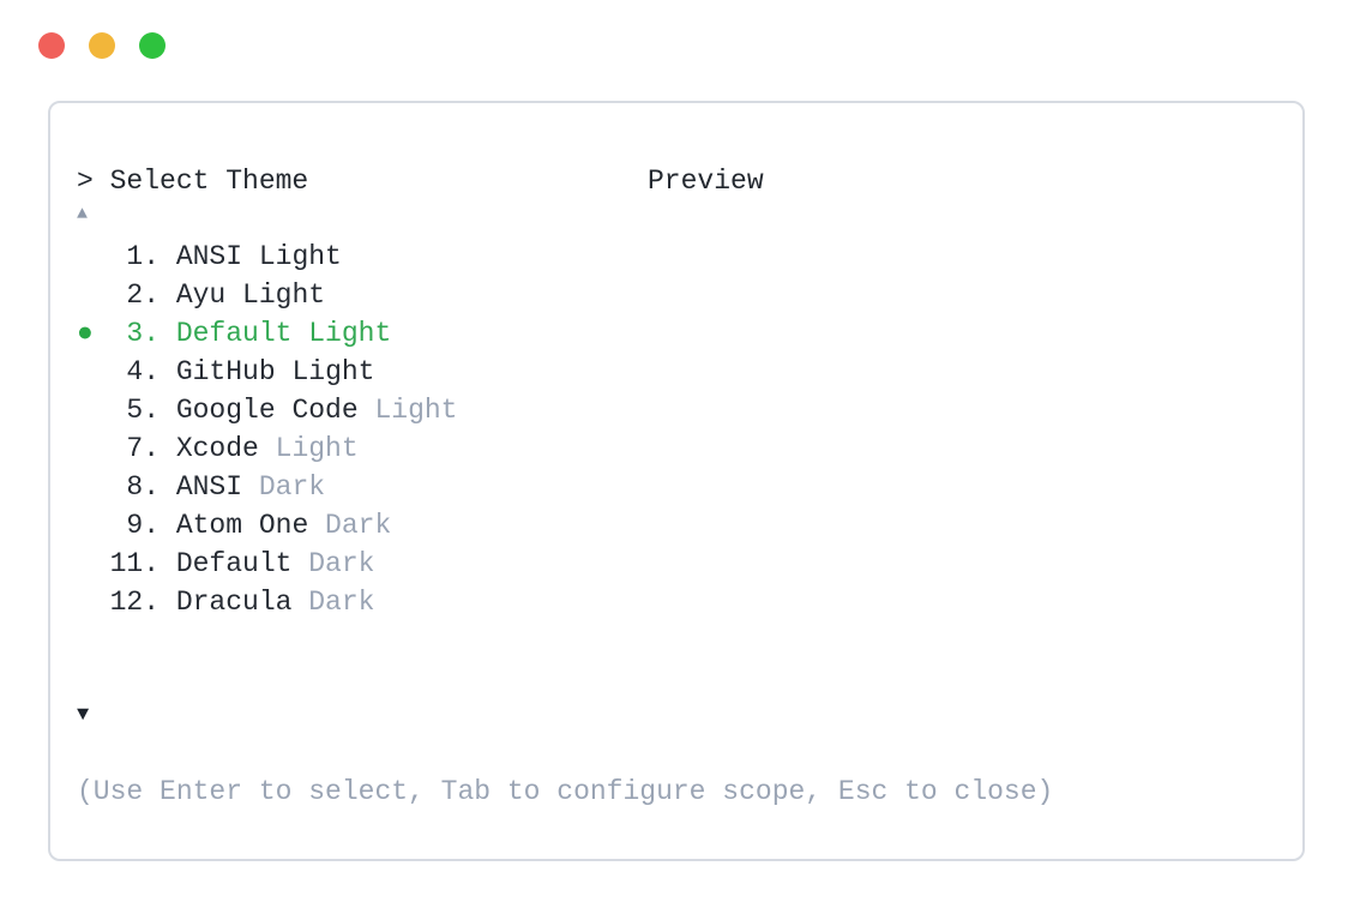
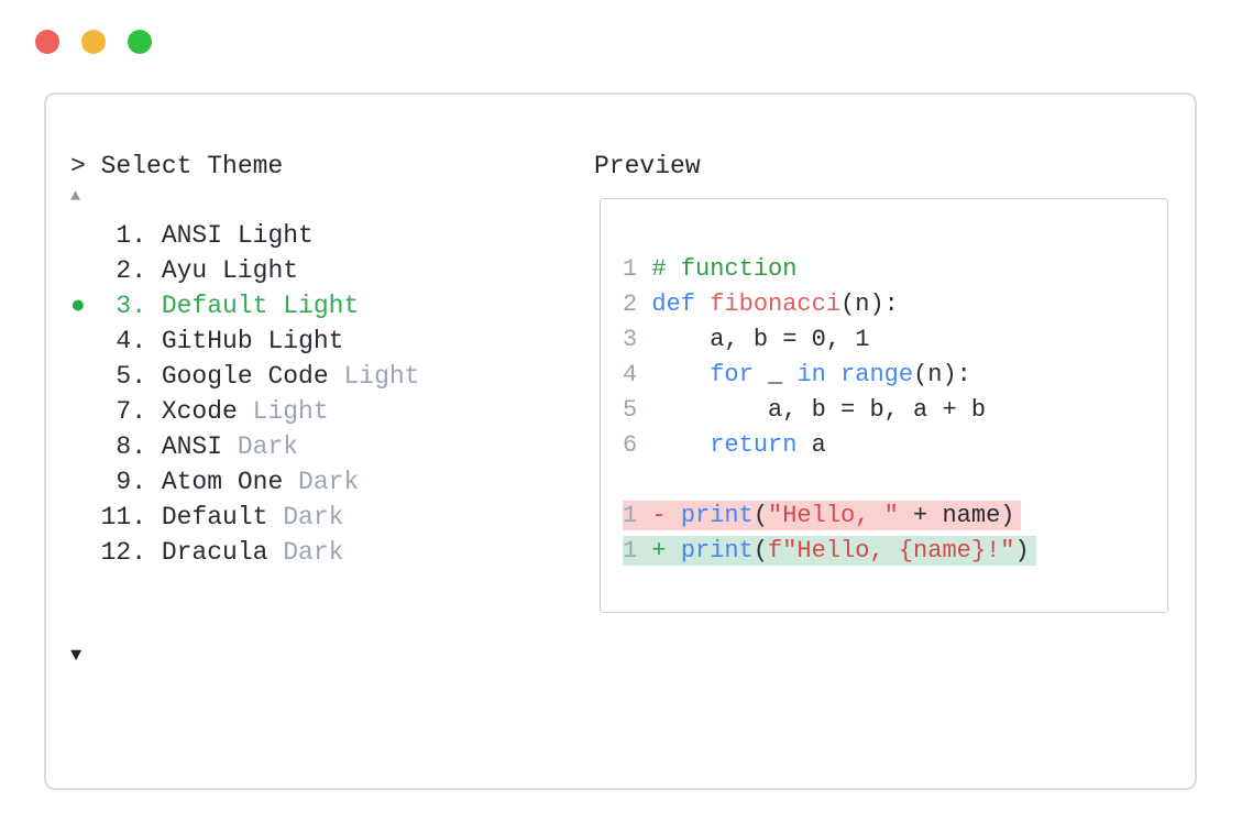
  > Select Theme
  ▲
  1. ANSI Light
  2. Ayu Light
  ● 3. Default Light
  4. GitHub Light
  5. Google Code Light
  7. Xcode Light
  8. ANSI Dark
  9. Atom One Dark
  11. Default Dark
  12. Dracula Dark
  ▼
- (Use Enter to select, Tab to configure scope, Esc to close)
  Preview
+ 1 # function
+ 2 def fibonacci(n):
+ 3 a, b = 0, 1
+ 4 for _ in range(n):
+ 5 a, b = b, a + b
+ 6 return a
+ 1 - print("Hello, " + name)
+ 1 + print(f"Hello, {name}!")
